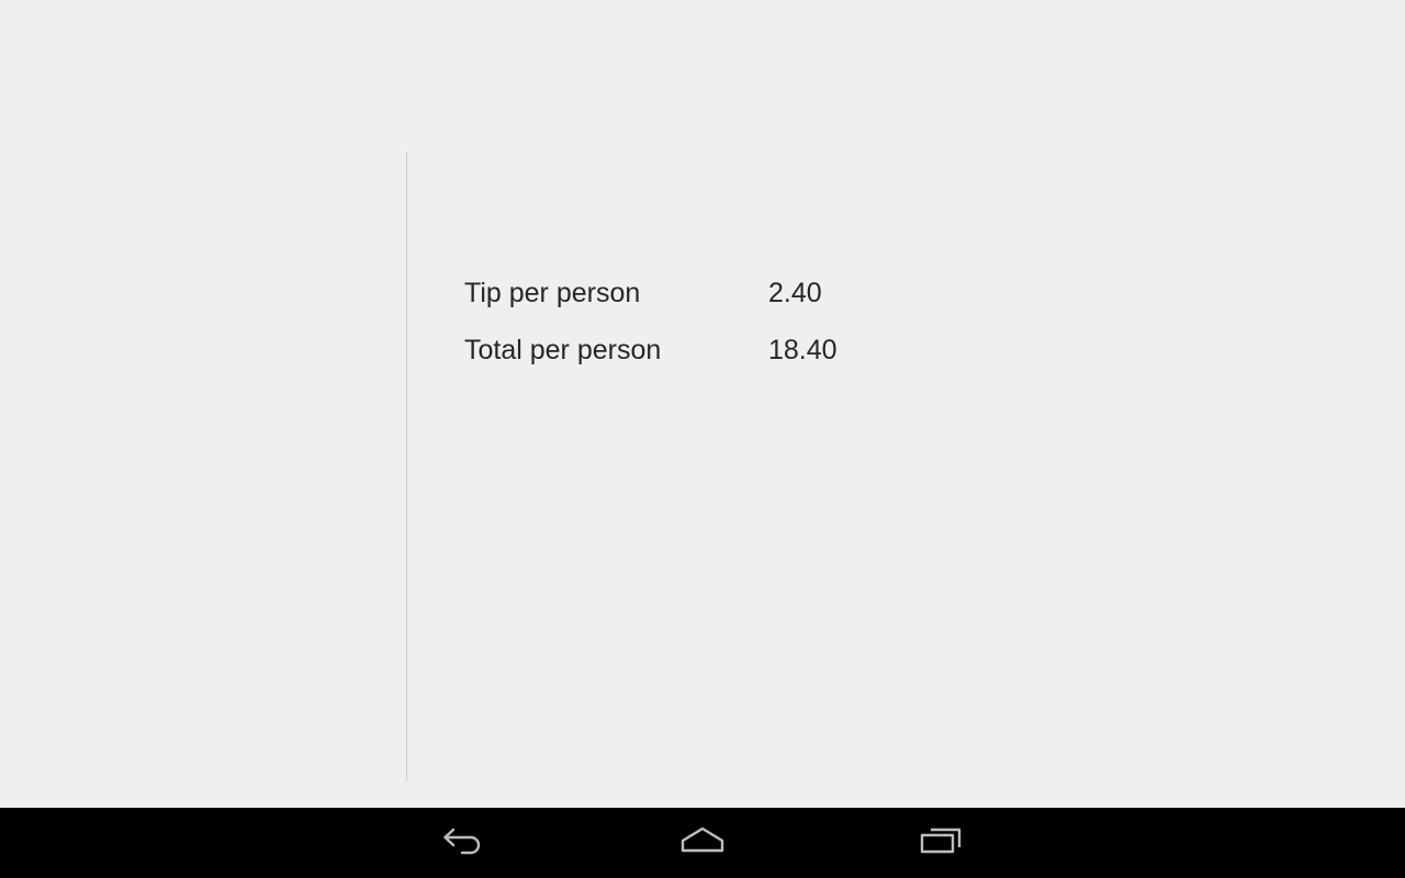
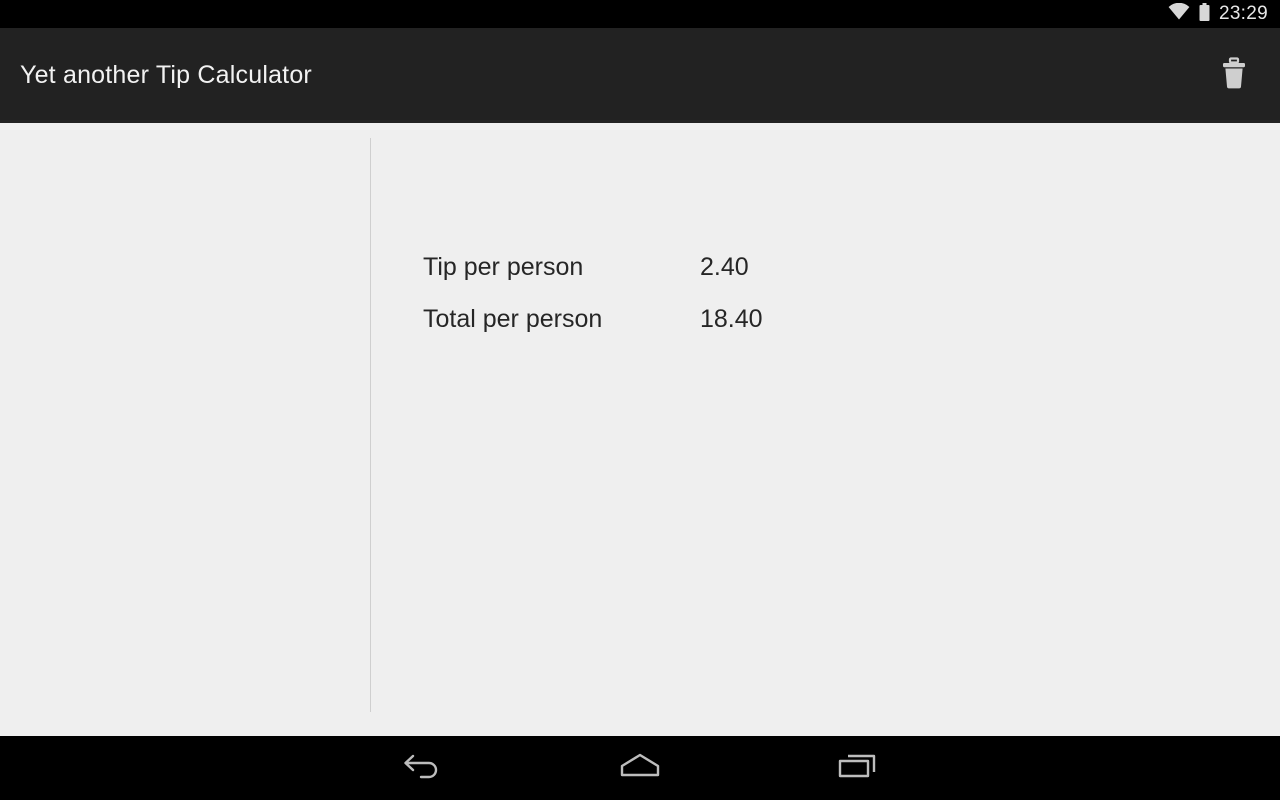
+ 23:29
+ Yet another Tip Calculator
  Tip per person
  2.40
  Total per person
  18.40
